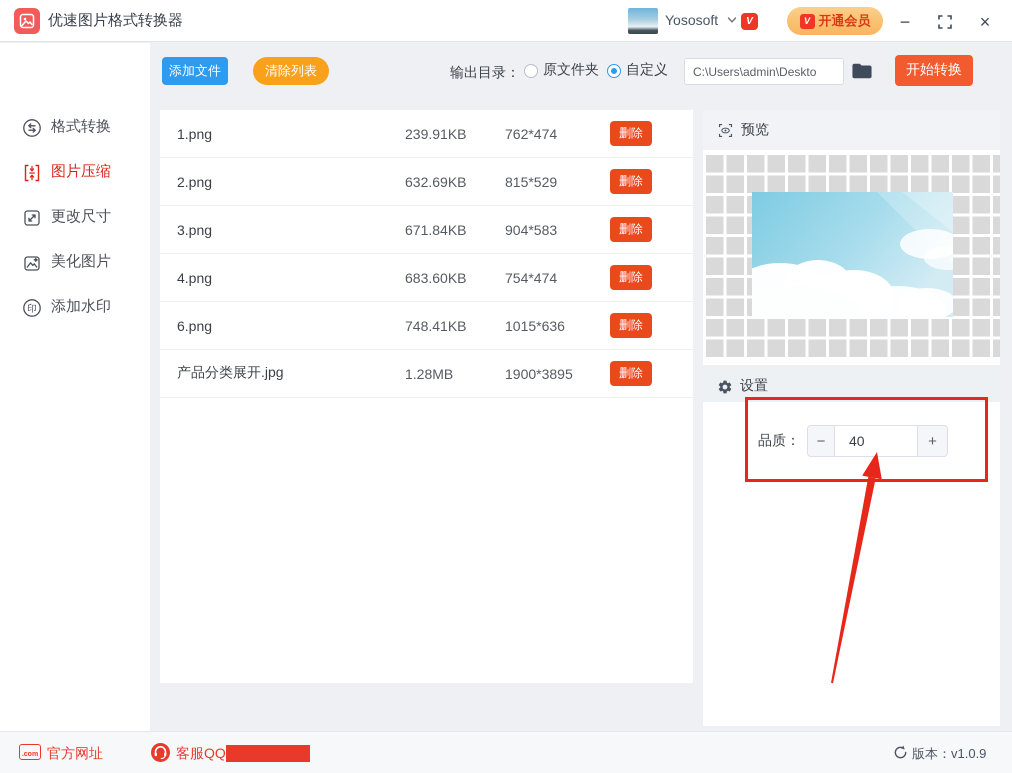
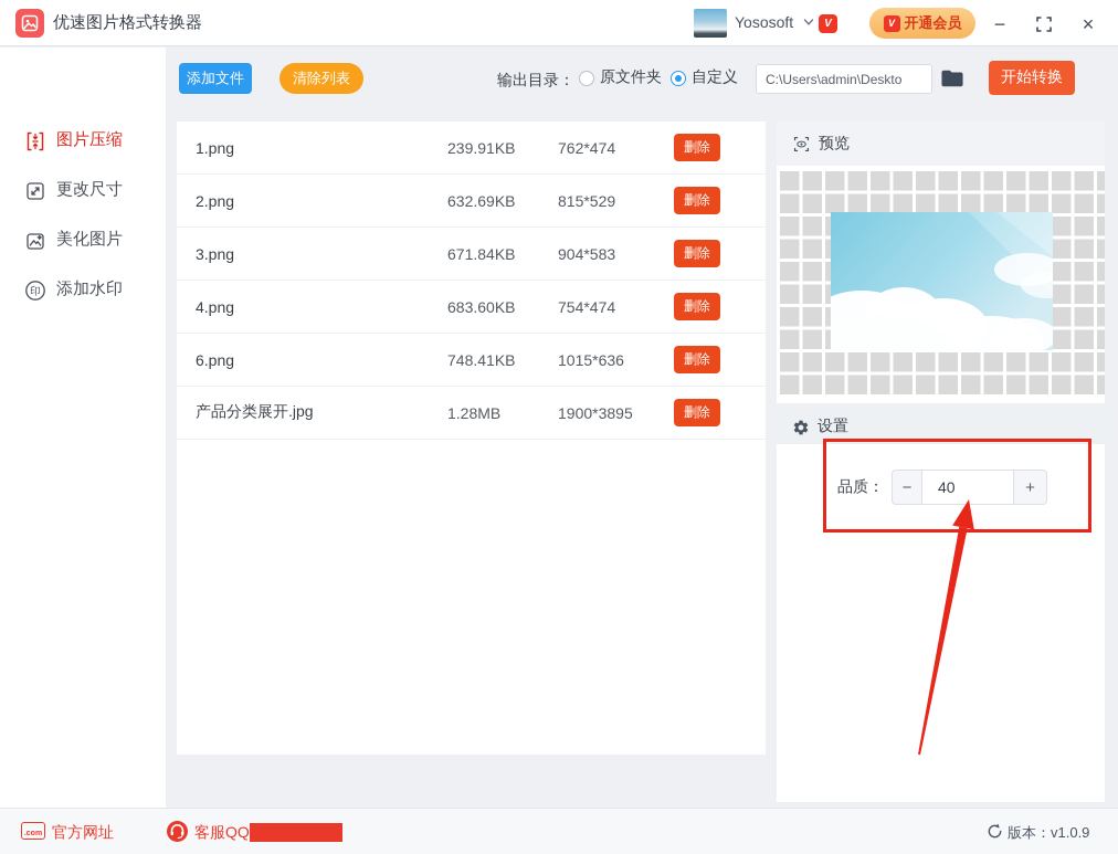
  优速图片格式转换器
  Yososoft
  V
  V
  开通会员
  −
  ×
- 格式转换
  图片压缩
  更改尺寸
  美化图片
  印
  添加水印
  添加文件
  清除列表
  输出目录：
  原文件夹
  自定义
  C:\Users\admin\Deskto
  开始转换
  1.png
  239.91KB
  762*474
  删除
  2.png
  632.69KB
  815*529
  删除
  3.png
  671.84KB
  904*583
  删除
  4.png
  683.60KB
  754*474
  删除
  6.png
  748.41KB
  1015*636
  删除
  产品分类展开.jpg
  1.28MB
  1900*3895
  删除
  预览
  设置
  品质：
  −
  40
  +
  官方网址
  客服QQ
  版本：v1.0.9
